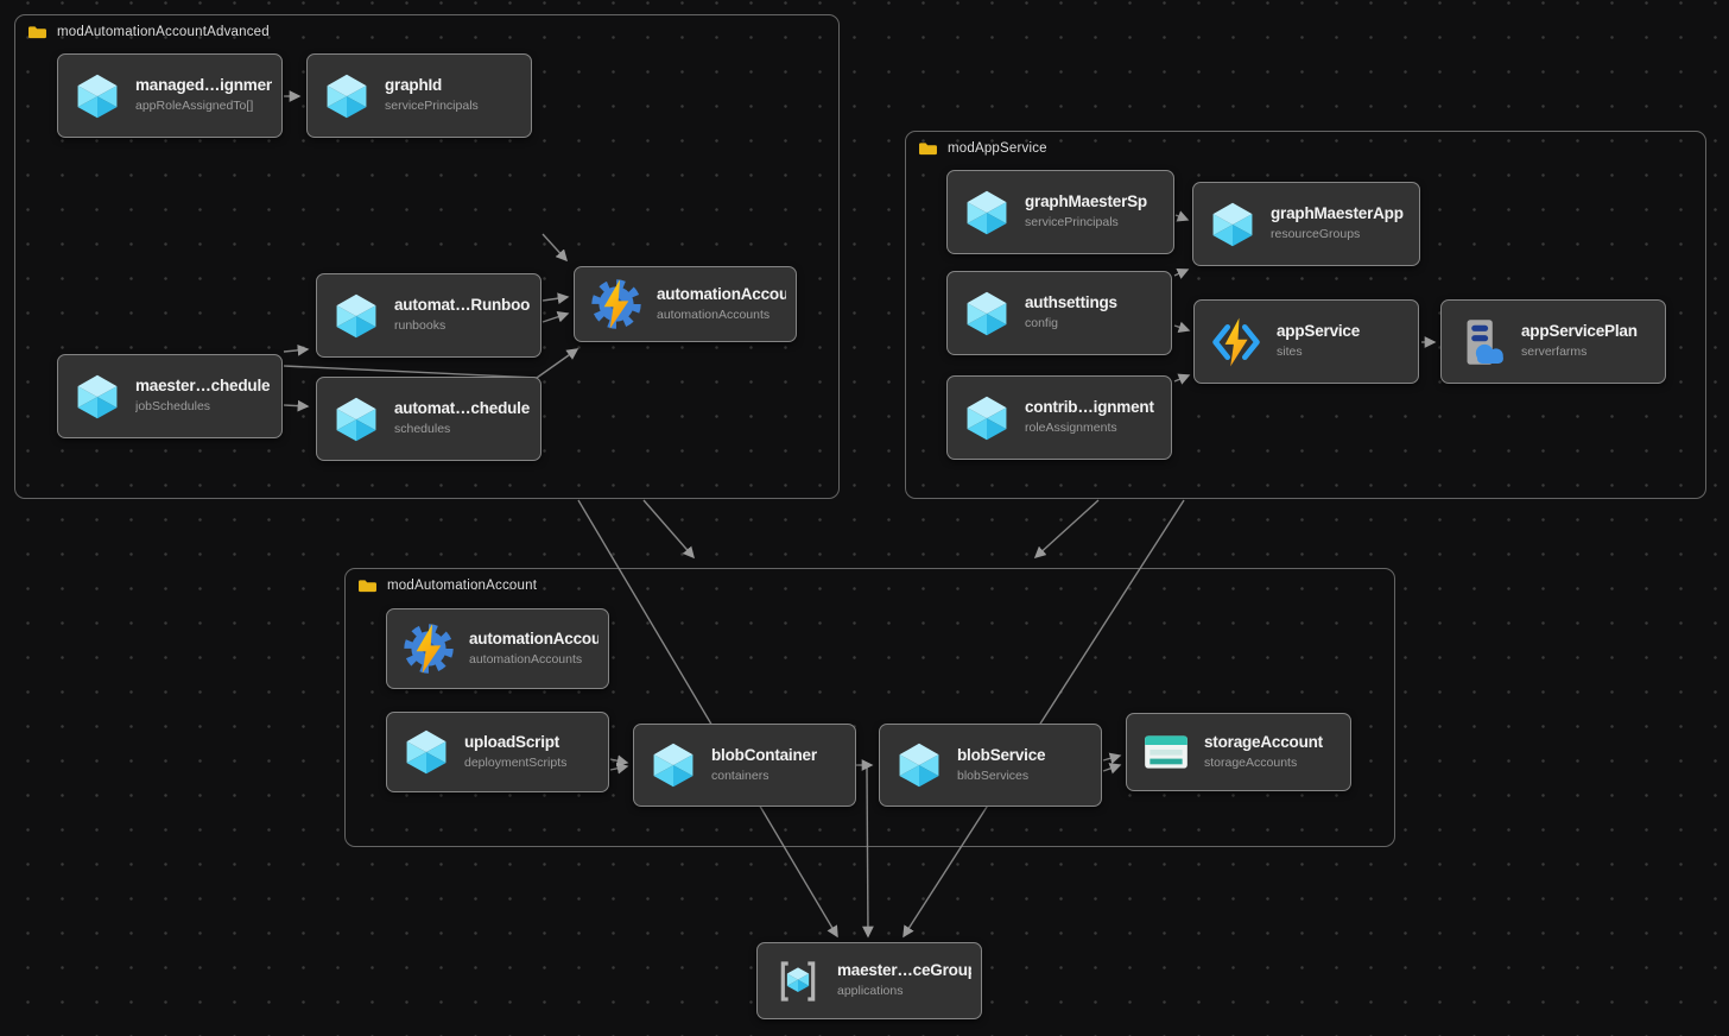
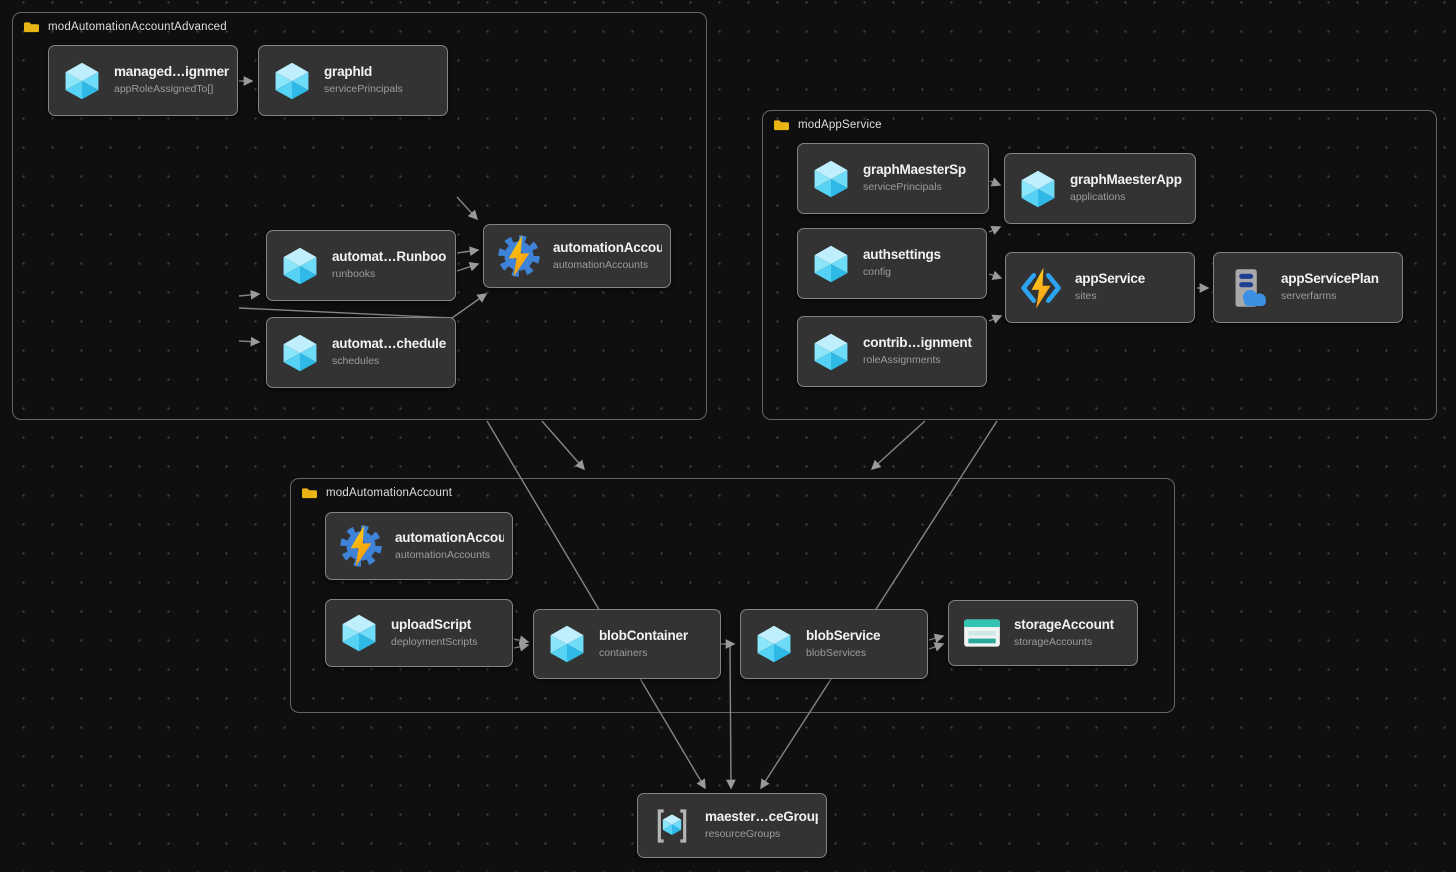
  modAutomationAccountAdvanced
  modAppService
  modAutomationAccount
  managed…ignmen
  appRoleAssignedTo[]
  graphId
  servicePrincipals
  automat…Runboo
  runbooks
  automationAccou
  automationAccounts
- maester…chedule
- jobSchedules
  automat…chedule
  schedules
  graphMaesterSp
  servicePrincipals
  graphMaesterApp
- resourceGroups
+ applications
  authsettings
  config
  appService
  sites
  appServicePlan
  serverfarms
  contrib…ignment
  roleAssignments
  automationAccou
  automationAccounts
  uploadScript
  deploymentScripts
  blobContainer
  containers
  blobService
  blobServices
  storageAccount
  storageAccounts
  maester…ceGrou
- applications
+ resourceGroups
